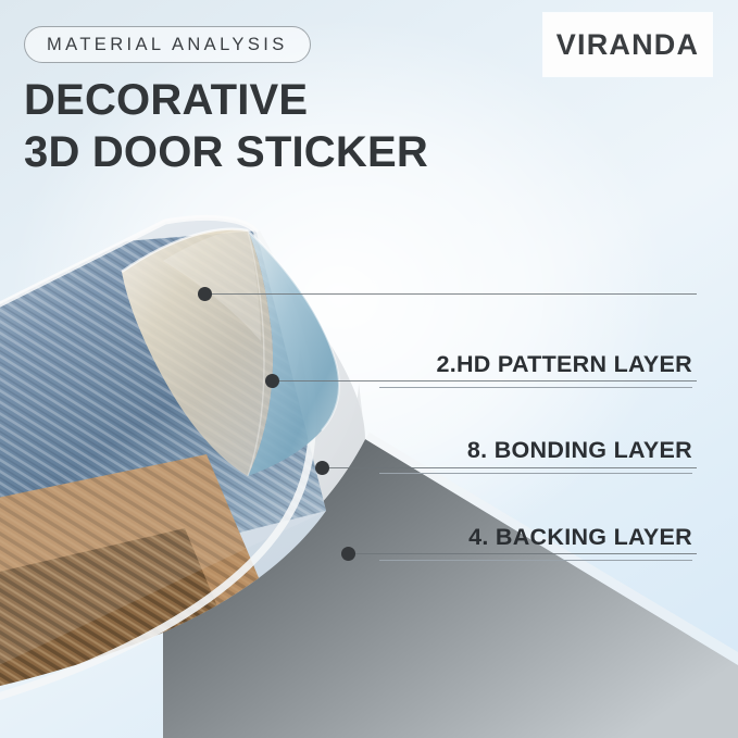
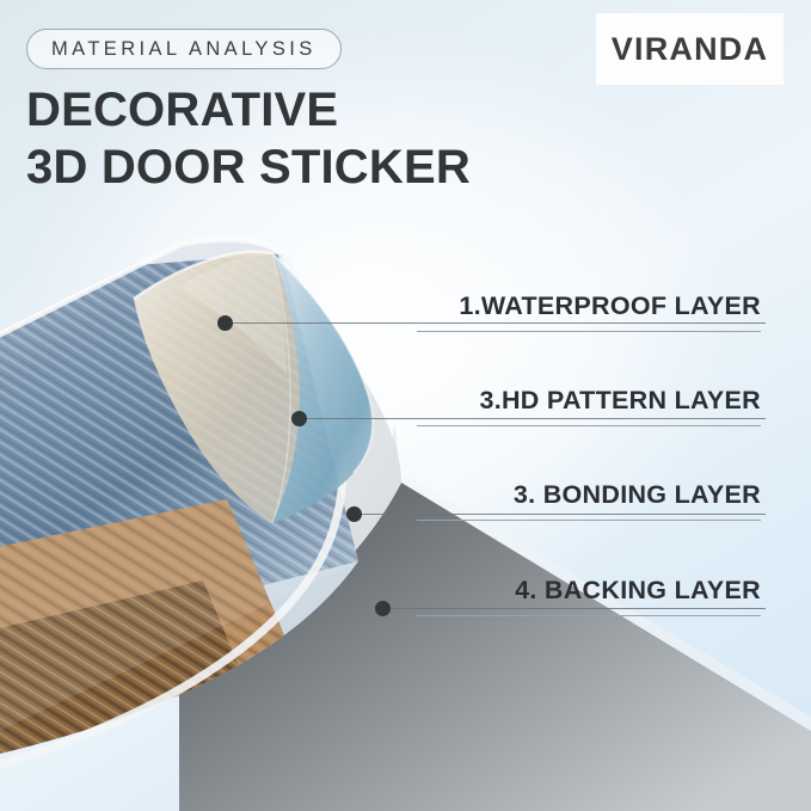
  MATERIAL ANALYSIS
  DECORATIVE
  3D DOOR STICKER
  VIRANDA
+ 1.WATERPROOF LAYER
- 2.HD PATTERN LAYER
+ 3.HD PATTERN LAYER
- 8. BONDING LAYER
+ 3. BONDING LAYER
  4. BACKING LAYER
